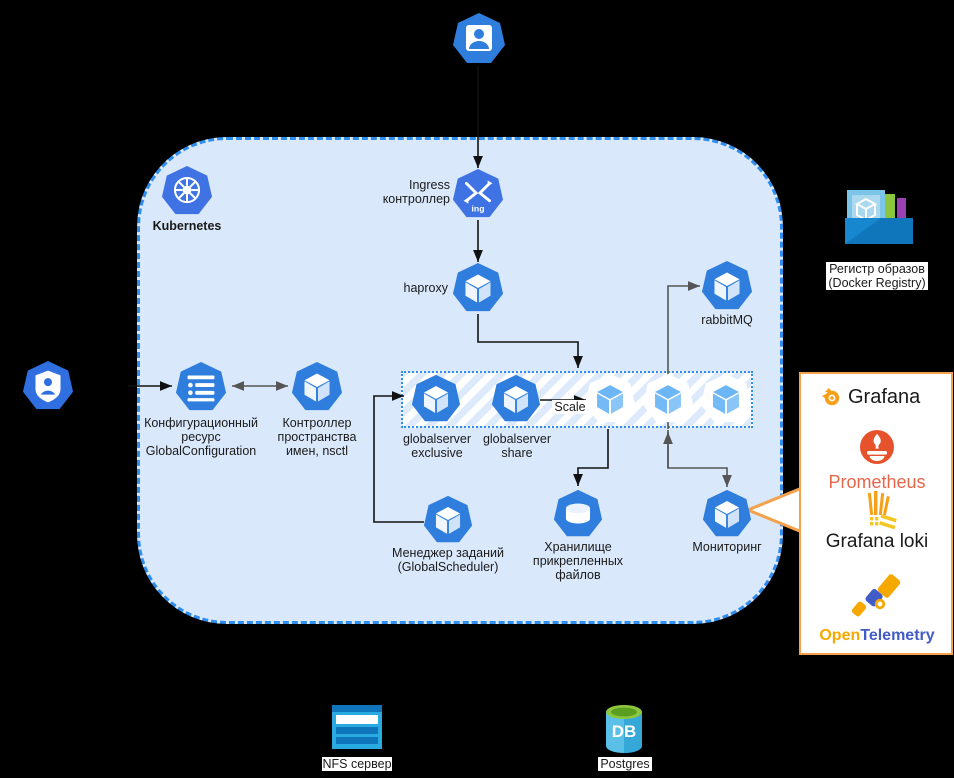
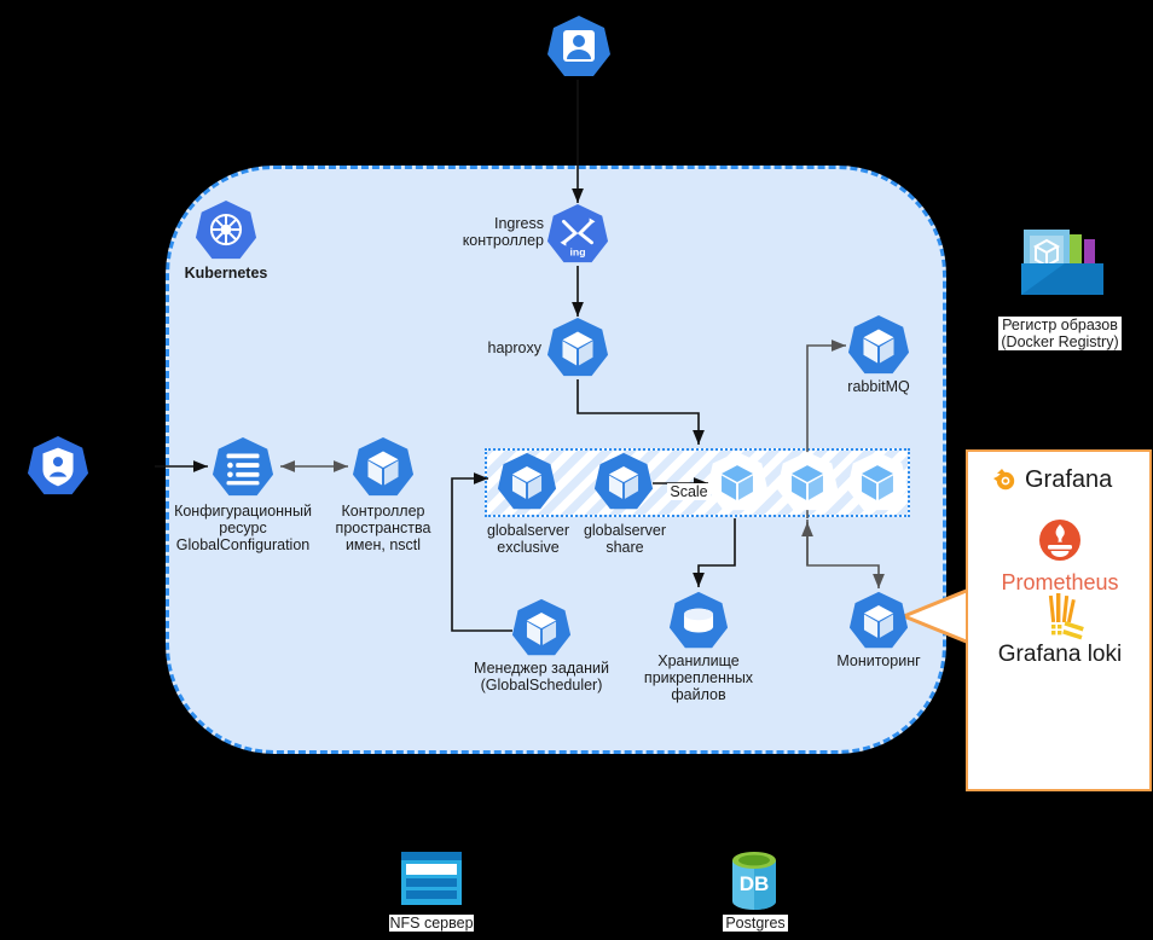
  Kubernetes
  ing
  Ingress
  контроллер
  haproxy
  rabbitMQ
  Конфигурационный
  ресурс
  GlobalConfiguration
  Контроллер
  пространства
  имен, nsctl
  globalserver
  exclusive
  globalserver
  share
  Scale
  Менеджер заданий
  (GlobalScheduler)
  Хранилище
  прикрепленных
  файлов
  Мониторинг
  Регистр образов
  (Docker Registry)
  NFS сервер
  DB
  Postgres
  Grafana
  Prometheus
  Grafana loki
- OpenTelemetry
